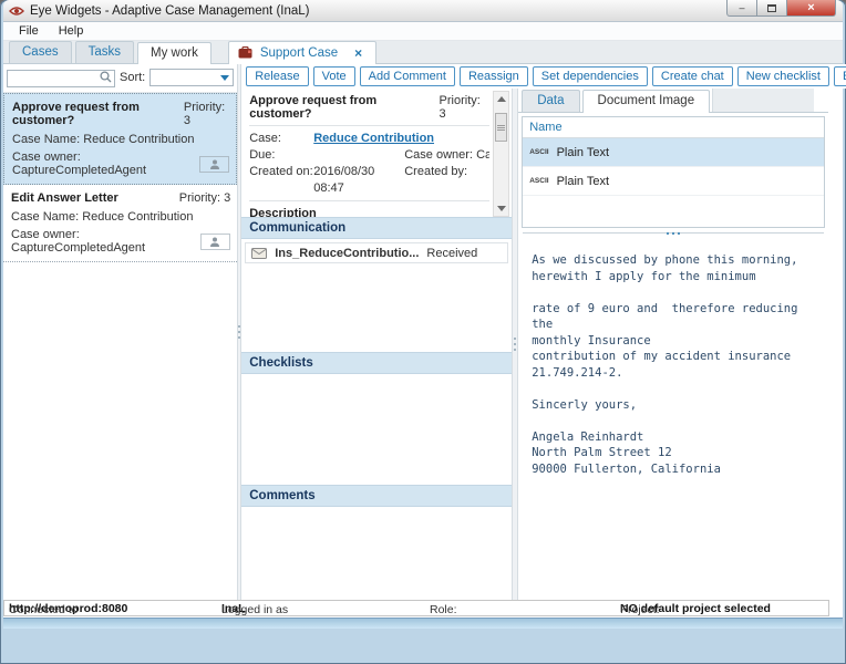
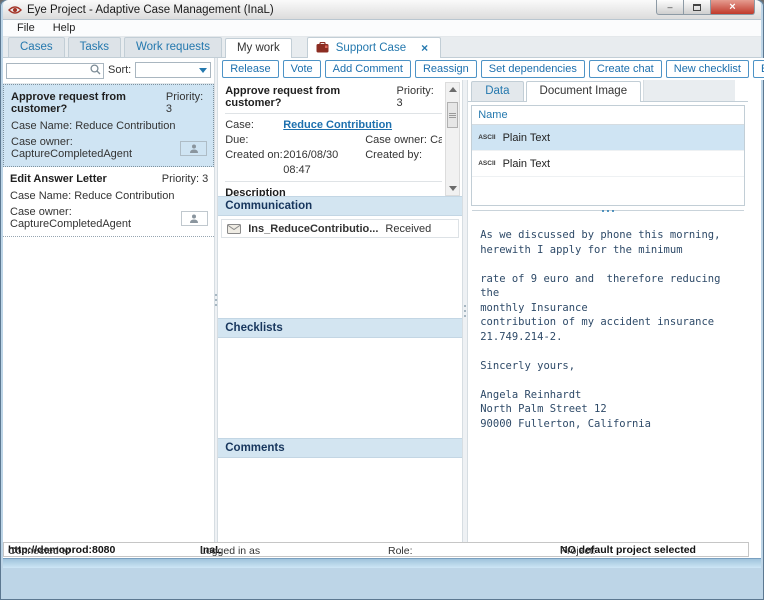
- Eye Widgets - Adaptive Case Management (InaL)
+ Eye Project - Adaptive Case Management (InaL)
  –
  ×
  File
  Help
  Cases
  Tasks
+ Work requests
  My work
  Support Case
  ×
  Sort:
  Approve request from customer?
  Priority: 3
  Case Name: Reduce Contribution
  Case owner: CaptureCompletedAgent
  Edit Answer Letter
  Priority: 3
  Case Name: Reduce Contribution
  Case owner: CaptureCompletedAgent
  Release
  Vote
  Add Comment
  Reassign
  Set dependencies
  Create chat
  New checklist
  Approve request from customer?
  Priority: 3
  Case:
  Reduce Contribution
  Due:
  Created on:
  2016/08/30 08:47
  Created by:
  Description
  Communication
  Ins_ReduceContributio...
  Received
  Checklists
  Comments
  Data
  Document Image
  Name
  Plain Text
  Plain Text
  As we discussed by phone this morning,
  herewith I apply for the minimum
  rate of 9 euro and therefore reducing the
  monthly Insurance
  contribution of my accident insurance
  21.749.214-2.
  Sincerly yours,
  Angela Reinhardt
  North Palm Street 12
  90000 Fullerton, California
  Connected to
  http://demoprod:8080
  Logged in as
  InaL
  Role:
  Project:
  NO default project selected
